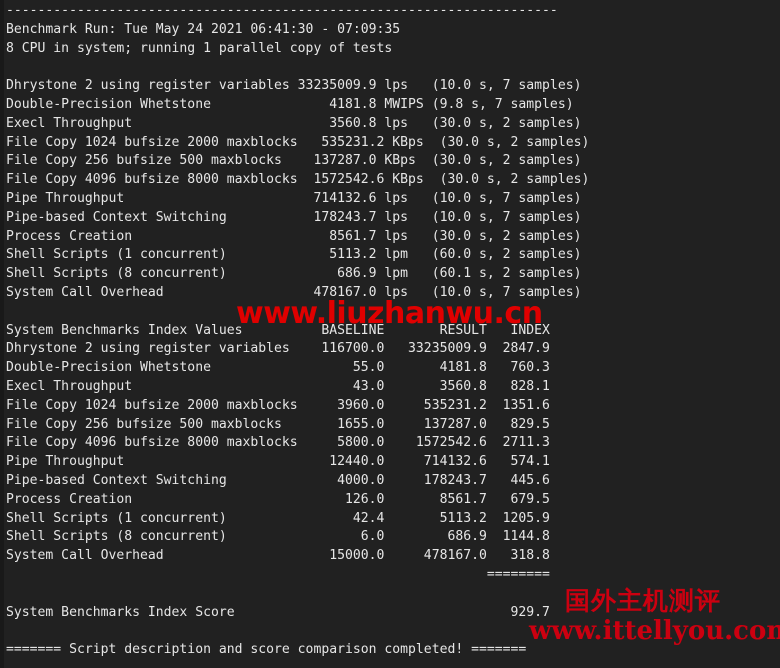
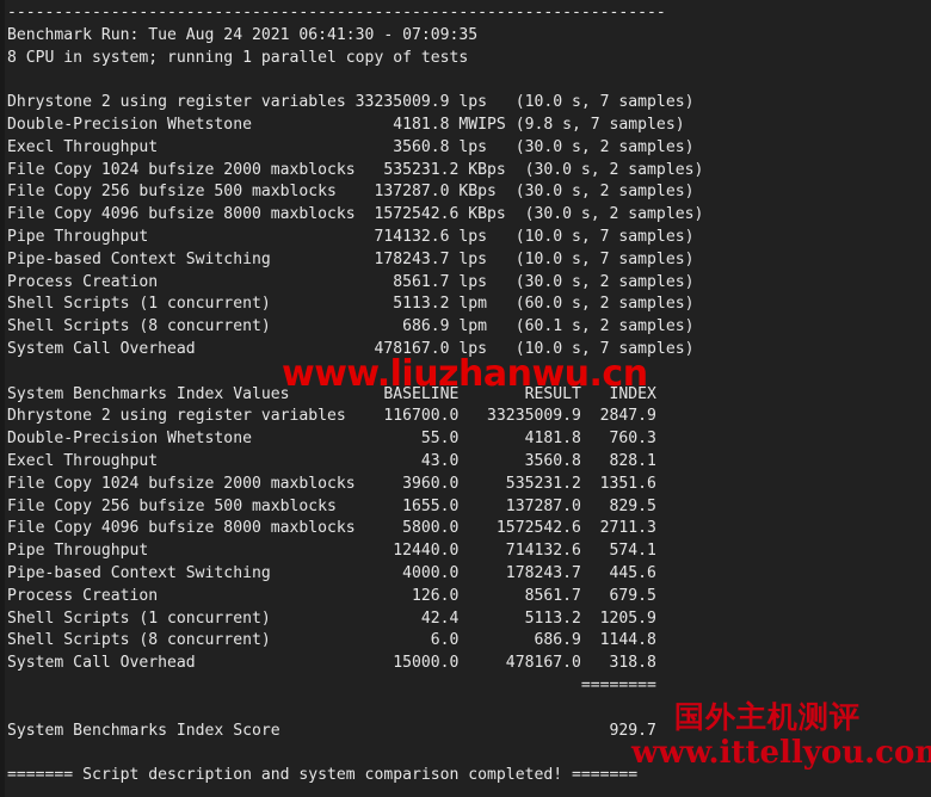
  ----------------------------------------------------------------------
- Benchmark Run: Tue May 24 2021 06:41:30 - 07:09:35
+ Benchmark Run: Tue Aug 24 2021 06:41:30 - 07:09:35
  8 CPU in system; running 1 parallel copy of tests
  Dhrystone 2 using register variables 33235009.9 lps (10.0 s, 7 samples)
  Double-Precision Whetstone 4181.8 MWIPS (9.8 s, 7 samples)
  Execl Throughput 3560.8 lps (30.0 s, 2 samples)
  File Copy 1024 bufsize 2000 maxblocks 535231.2 KBps (30.0 s, 2 samples)
  File Copy 256 bufsize 500 maxblocks 137287.0 KBps (30.0 s, 2 samples)
  File Copy 4096 bufsize 8000 maxblocks 1572542.6 KBps (30.0 s, 2 samples)
  Pipe Throughput 714132.6 lps (10.0 s, 7 samples)
  Pipe-based Context Switching 178243.7 lps (10.0 s, 7 samples)
  Process Creation 8561.7 lps (30.0 s, 2 samples)
  Shell Scripts (1 concurrent) 5113.2 lpm (60.0 s, 2 samples)
  Shell Scripts (8 concurrent) 686.9 lpm (60.1 s, 2 samples)
  System Call Overhead 478167.0 lps (10.0 s, 7 samples)
  System Benchmarks Index Values BASELINE RESULT INDEX
  Dhrystone 2 using register variables 116700.0 33235009.9 2847.9
  Double-Precision Whetstone 55.0 4181.8 760.3
  Execl Throughput 43.0 3560.8 828.1
  File Copy 1024 bufsize 2000 maxblocks 3960.0 535231.2 1351.6
  File Copy 256 bufsize 500 maxblocks 1655.0 137287.0 829.5
  File Copy 4096 bufsize 8000 maxblocks 5800.0 1572542.6 2711.3
  Pipe Throughput 12440.0 714132.6 574.1
  Pipe-based Context Switching 4000.0 178243.7 445.6
  Process Creation 126.0 8561.7 679.5
  Shell Scripts (1 concurrent) 42.4 5113.2 1205.9
  Shell Scripts (8 concurrent) 6.0 686.9 1144.8
  System Call Overhead 15000.0 478167.0 318.8
  ========
  System Benchmarks Index Score 929.7
- ======= Script description and score comparison completed! =======
+ ======= Script description and system comparison completed! =======
  www.liuzhanwu.cn
  国外主机测评
  www.ittellyou.co
